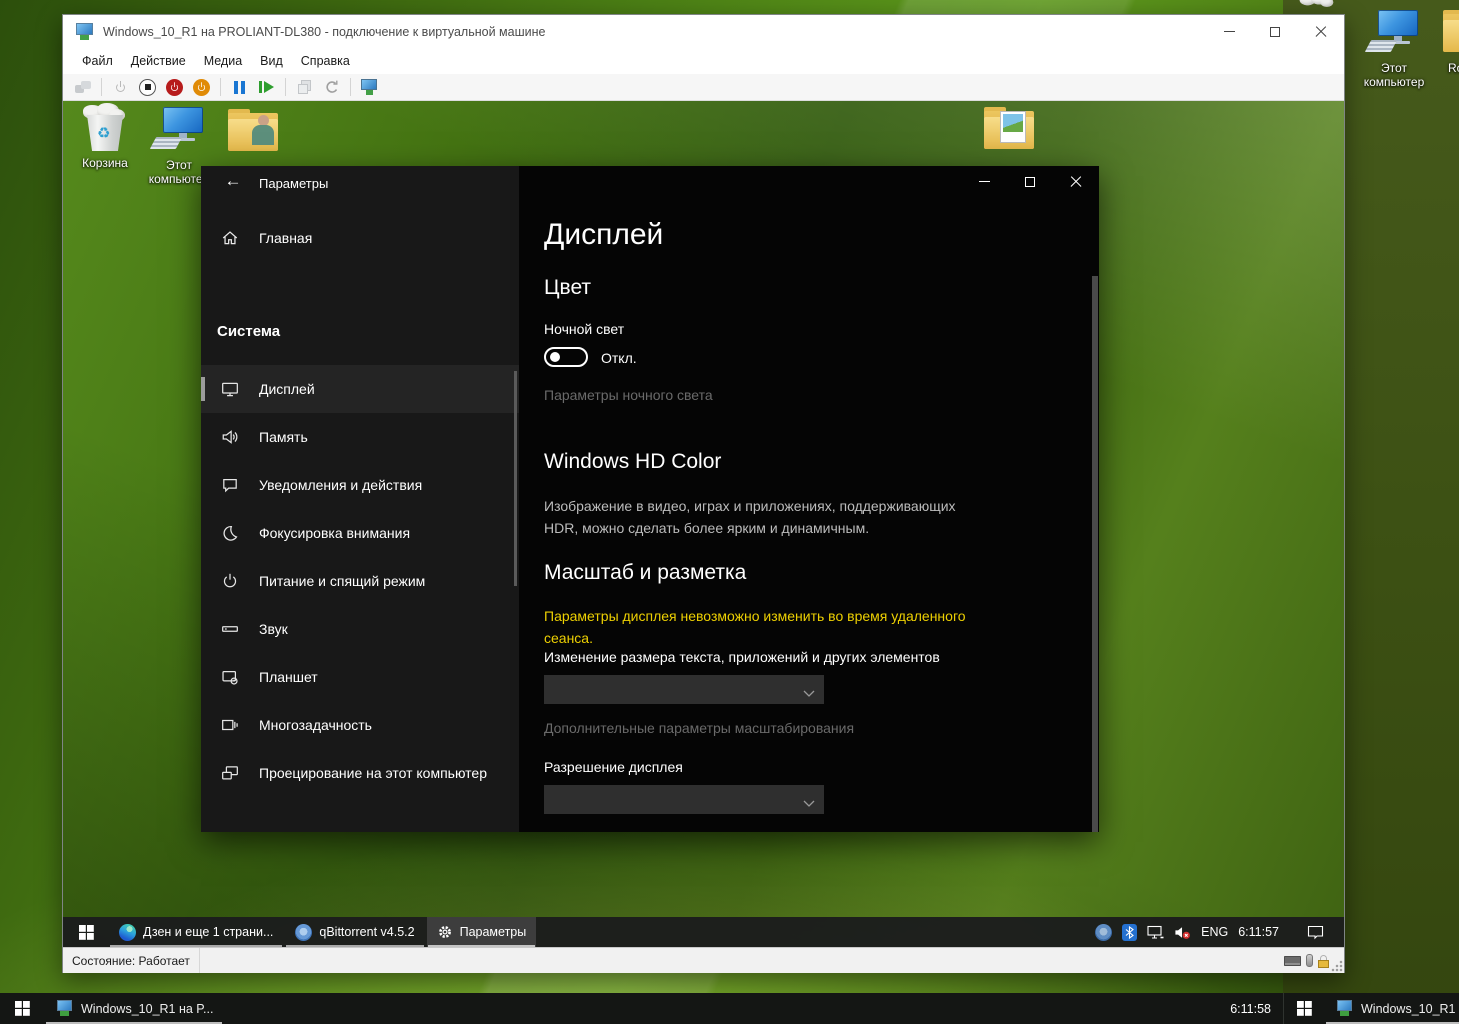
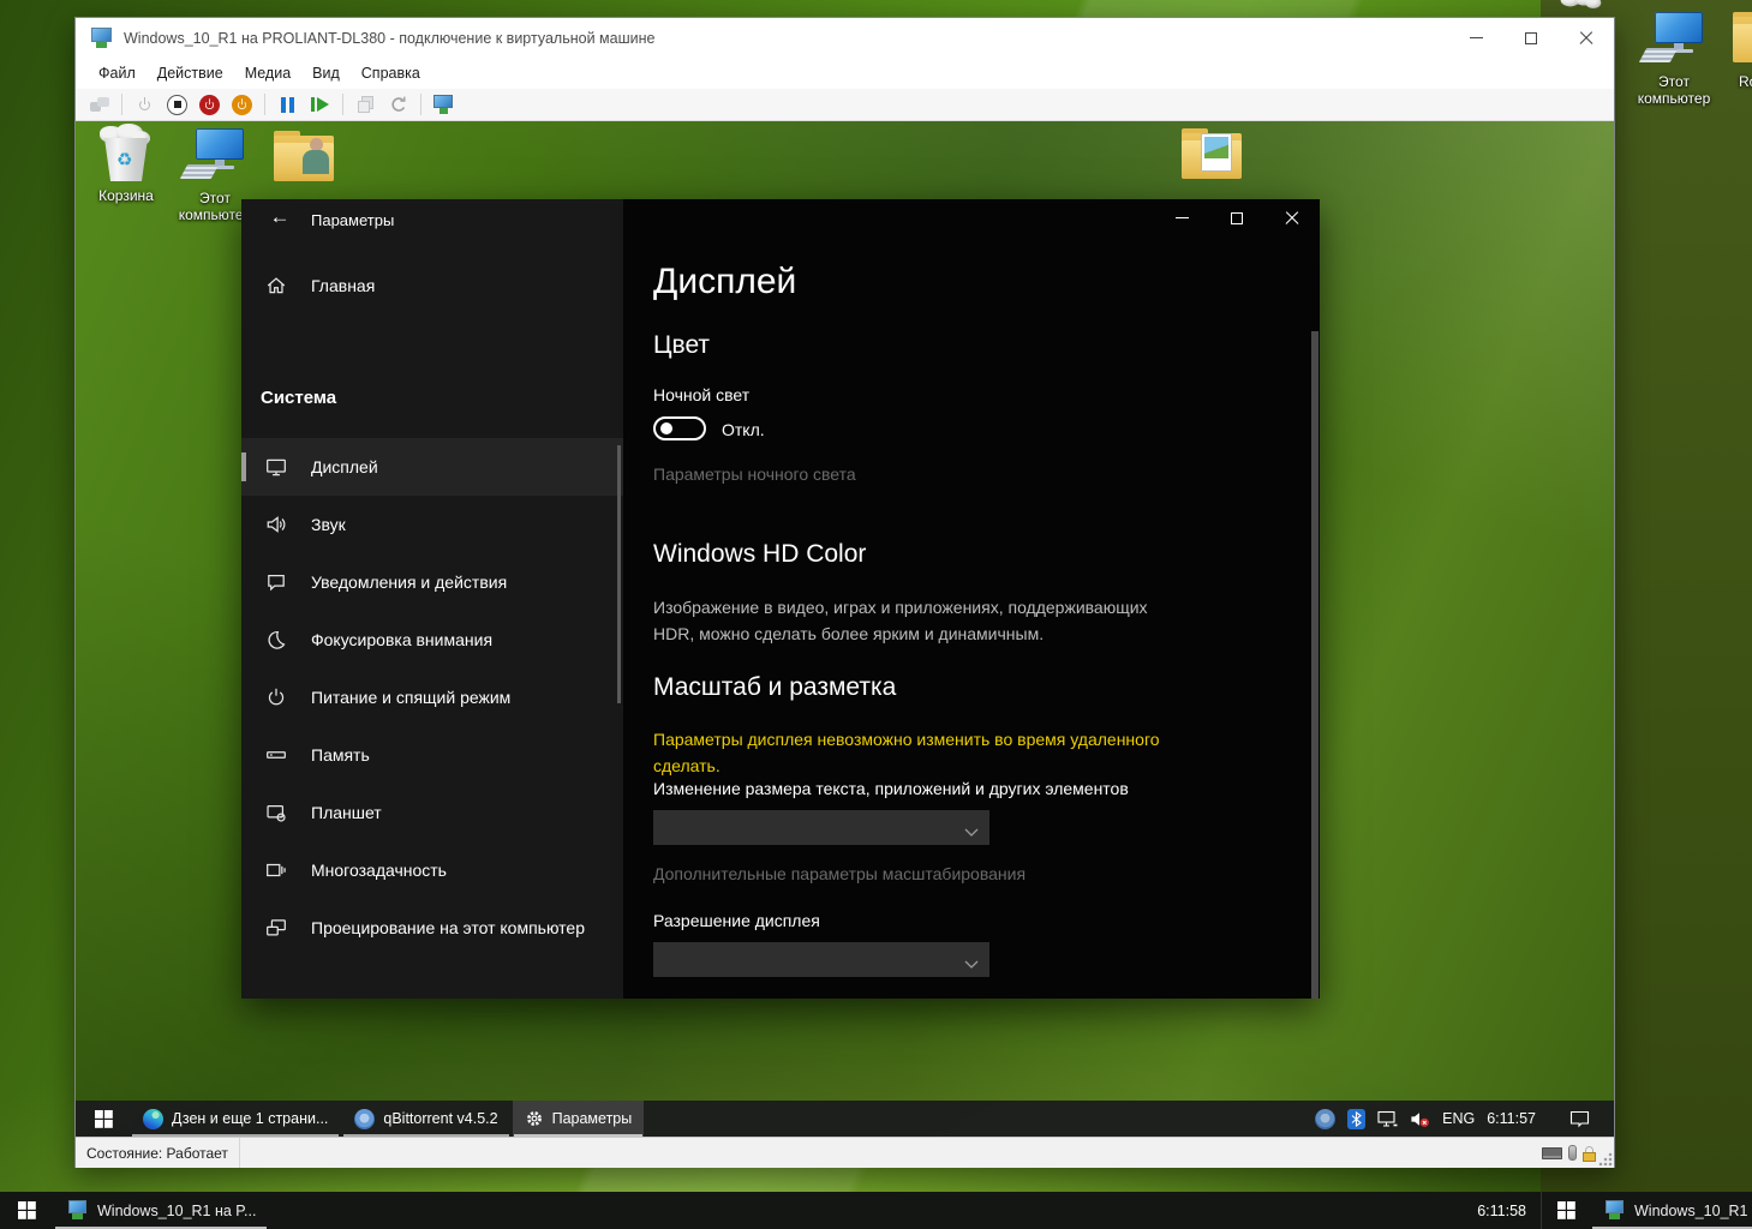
  Этот компьютер
  Windows_10_R1 на PROLIANT-DL380 - подключение к виртуальной машине
  Файл
  Действие
  Медиа
  Вид
  Справка
  ♻
  Корзина
  Этот компьюте
  ←
  Параметры
  Главная
  Система
  Дисплей
- Память
+ Звук
  Уведомления и действия
  Фокусировка внимания
  Питание и спящий режим
- Звук
+ Память
  Планшет
  Многозадачность
  Проецирование на этот компьютер
  Дисплей
  Цвет
  Ночной свет
  Откл.
  Параметры ночного света
  Windows HD Color
  Изображение в видео, играх и приложениях, поддерживающих HDR, можно сделать более ярким и динамичным.
  Масштаб и разметка
- Параметры дисплея невозможно изменить во время удаленного сеанса.
+ Параметры дисплея невозможно изменить во время удаленного сделать.
  Изменение размера текста, приложений и других элементов
  Дополнительные параметры масштабирования
  Разрешение дисплея
  Дзен и еще 1 страни...
  qBittorrent v4.5.2
  Параметры
  ENG
  6:11:57
  Состояние: Работает
  Windows_10_R1 на P...
  6:11:58
  Windows_10_R1
